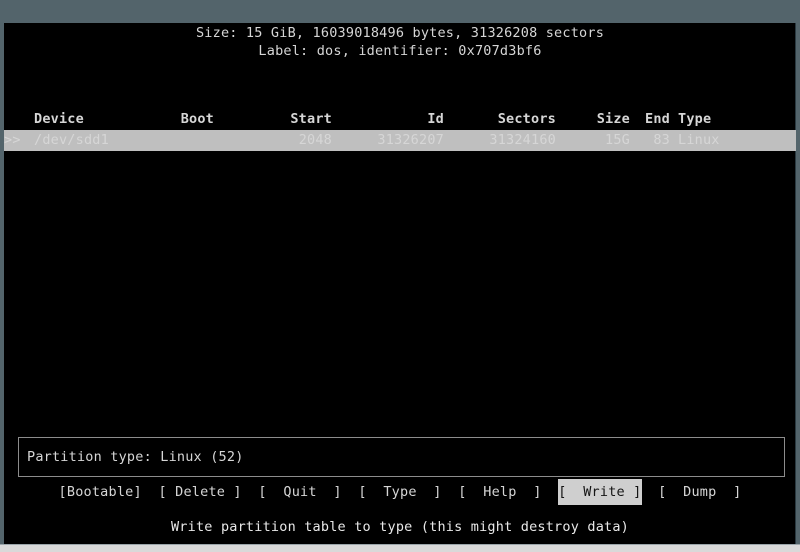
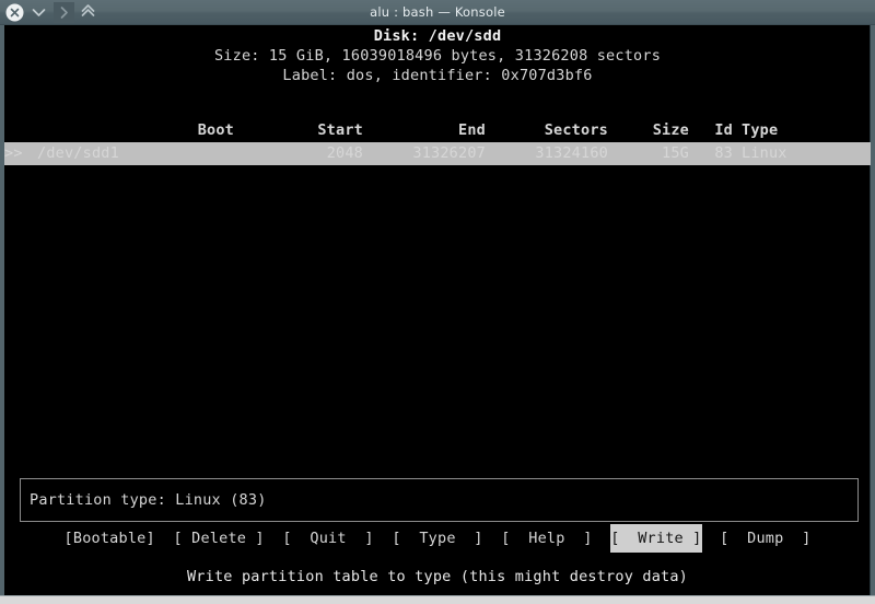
+ alu : bash — Konsole
+ Disk: /dev/sdd
  Size: 15 GiB, 16039018496 bytes, 31326208 sectors
  Label: dos, identifier: 0x707d3bf6
- Device
  Boot
  Start
- Id
+ End
  Sectors
  Size
- End
+ Id
  Type
- Partition type: Linux (52)
+ Partition type: Linux (83)
  [Bootable] [ Delete ] [ Quit ] [ Type ] [ Help ] [ Write ] [ Dump ]
  Write partition table to type (this might destroy data)
